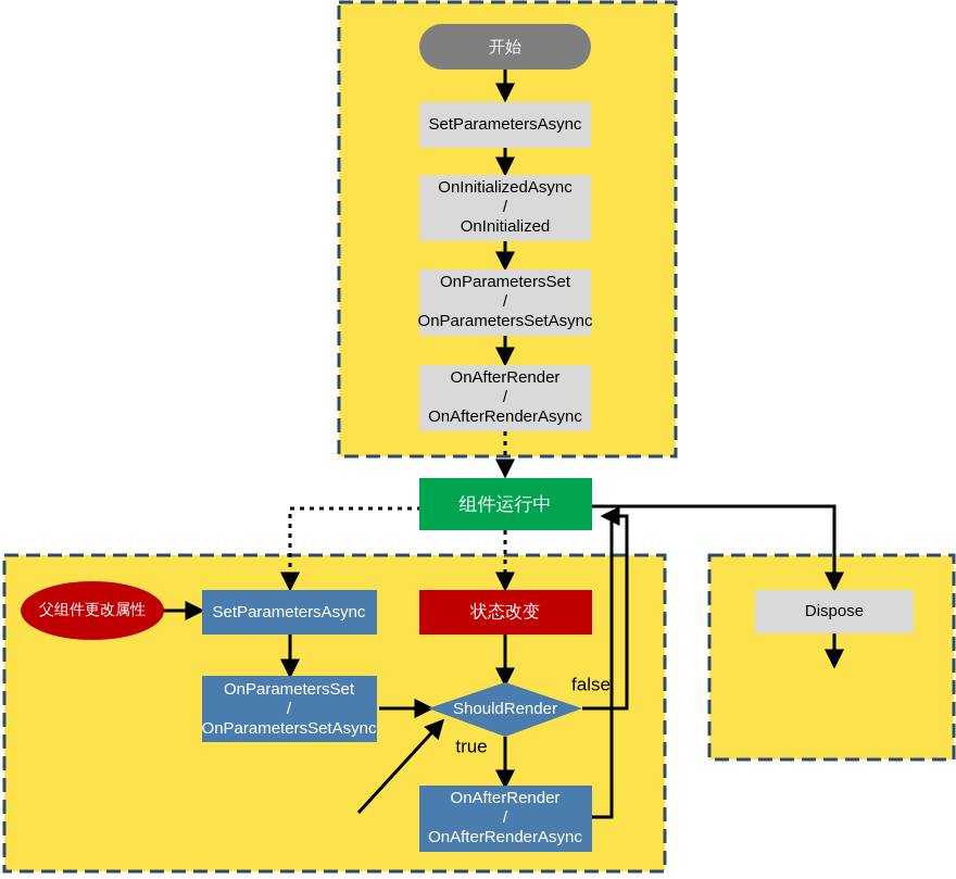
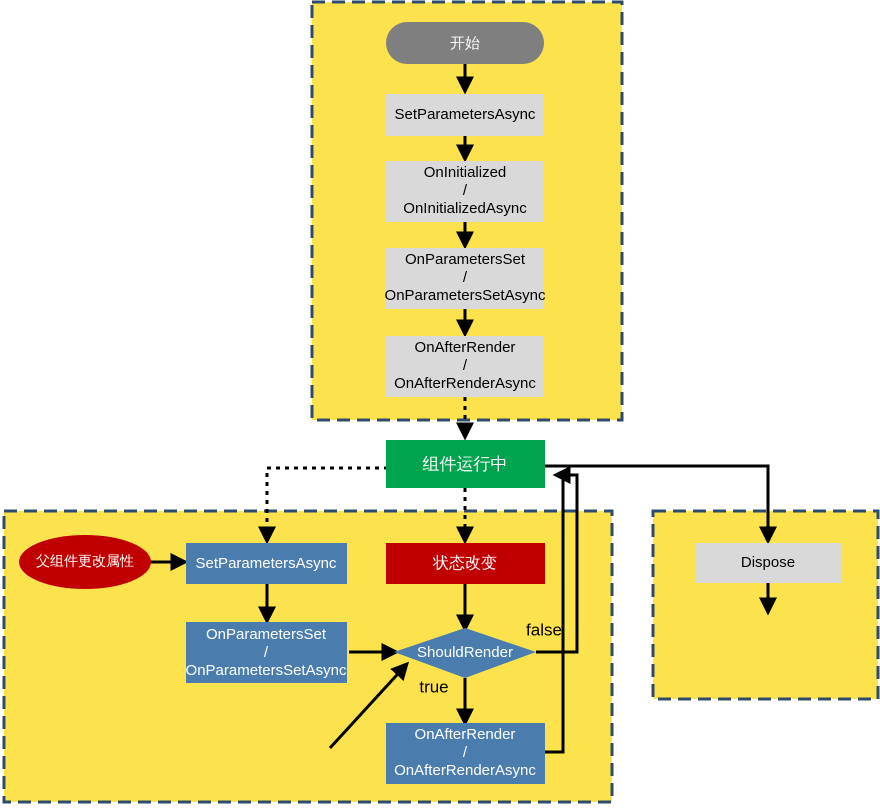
  开始
  SetParametersAsync
- OnInitializedAsync
+ OnInitialized
  /
- OnInitialized
+ OnInitializedAsync
  OnParametersSet
  /
  OnParametersSetAsync
  OnAfterRender
  /
  OnAfterRenderAsync
  组件运行中
  父组件更改属性
  SetParametersAsync
  OnParametersSet
  /
  OnParametersSetAsync
  状态改变
  ShouldRender
  OnAfterRender
  /
  OnAfterRenderAsync
  false
  true
  Dispose
